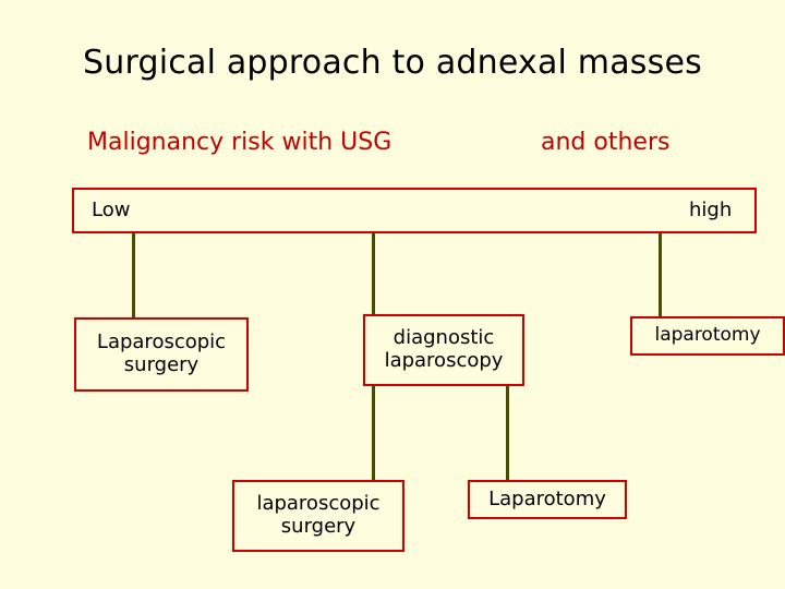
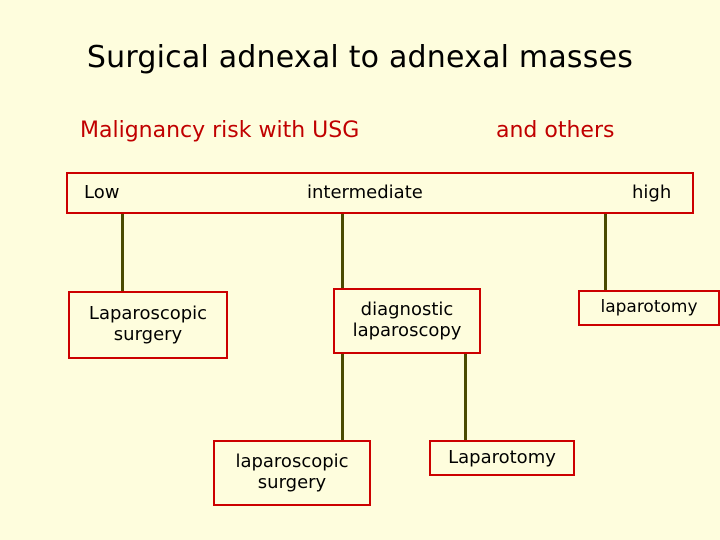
- Surgical approach to adnexal masses
+ Surgical adnexal to adnexal masses
  Malignancy risk with USG
  and others
  Low
+ intermediate
  high
  Laparoscopic surgery
  diagnostic laparoscopy
  laparotomy
  laparoscopic surgery
  Laparotomy
